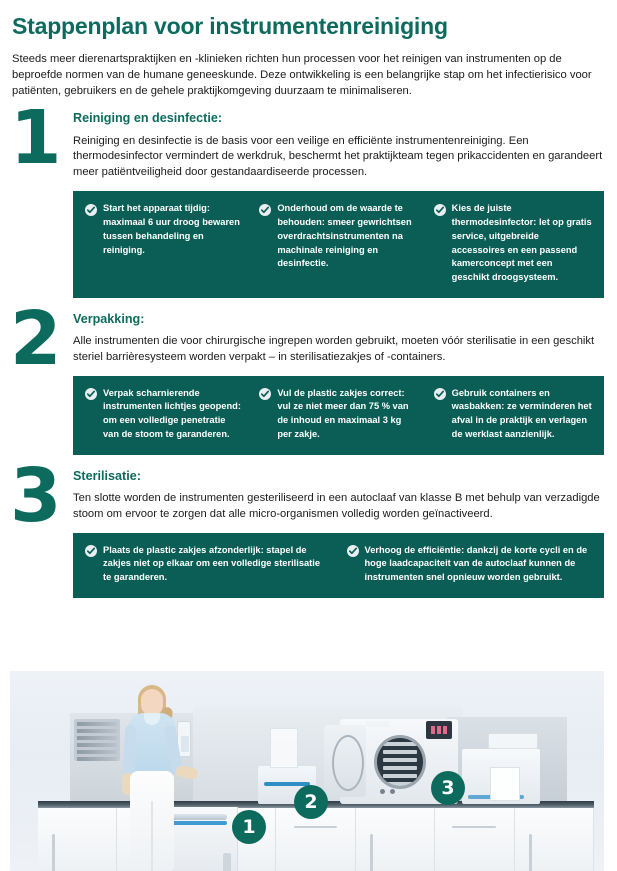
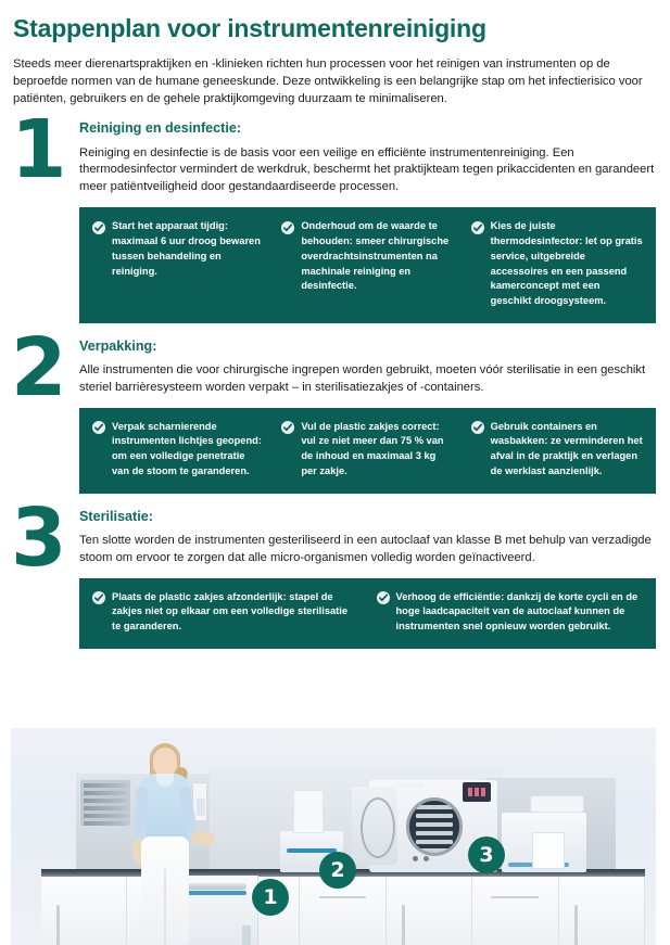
  Stappenplan voor instrumentenreiniging
  Steeds meer dierenartspraktijken en -klinieken richten hun processen voor het reinigen van instrumenten op de beproefde normen van de humane geneeskunde. Deze ontwikkeling is een belangrijke stap om het infectierisico voor patiënten, gebruikers en de gehele praktijkomgeving duurzaam te minimaliseren.
  1
  Reiniging en desinfectie:
  Reiniging en desinfectie is de basis voor een veilige en efficiënte instrumentenreiniging. Een thermodesinfector vermindert de werkdruk, beschermt het praktijkteam tegen prikaccidenten en garandeert meer patiëntveiligheid door gestandaardiseerde processen.
  Start het apparaat tijdig: maximaal 6 uur droog bewaren tussen behandeling en reiniging.
- Onderhoud om de waarde te behouden: smeer gewrichtsen overdrachtsinstrumenten na machinale reiniging en desinfectie.
+ Onderhoud om de waarde te behouden: smeer chirurgische overdrachtsinstrumenten na machinale reiniging en desinfectie.
  Kies de juiste thermodesinfector: let op gratis service, uitgebreide accessoires en een passend kamerconcept met een geschikt droogsysteem.
  2
  Verpakking:
  Alle instrumenten die voor chirurgische ingrepen worden gebruikt, moeten vóór sterilisatie in een geschikt steriel barrièresysteem worden verpakt – in sterilisatiezakjes of -containers.
  Verpak scharnierende instrumenten lichtjes geopend: om een volledige penetratie van de stoom te garanderen.
  Vul de plastic zakjes correct: vul ze niet meer dan 75 % van de inhoud en maximaal 3 kg per zakje.
  Gebruik containers en wasbakken: ze verminderen het afval in de praktijk en verlagen de werklast aanzienlijk.
  3
  Sterilisatie:
  Ten slotte worden de instrumenten gesteriliseerd in een autoclaaf van klasse B met behulp van verzadigde stoom om ervoor te zorgen dat alle micro-organismen volledig worden geïnactiveerd.
  Plaats de plastic zakjes afzonderlijk: stapel de zakjes niet op elkaar om een volledige sterilisatie te garanderen.
  Verhoog de efficiëntie: dankzij de korte cycli en de hoge laadcapaciteit van de autoclaaf kunnen de instrumenten snel opnieuw worden gebruikt.
  1
  2
  3
